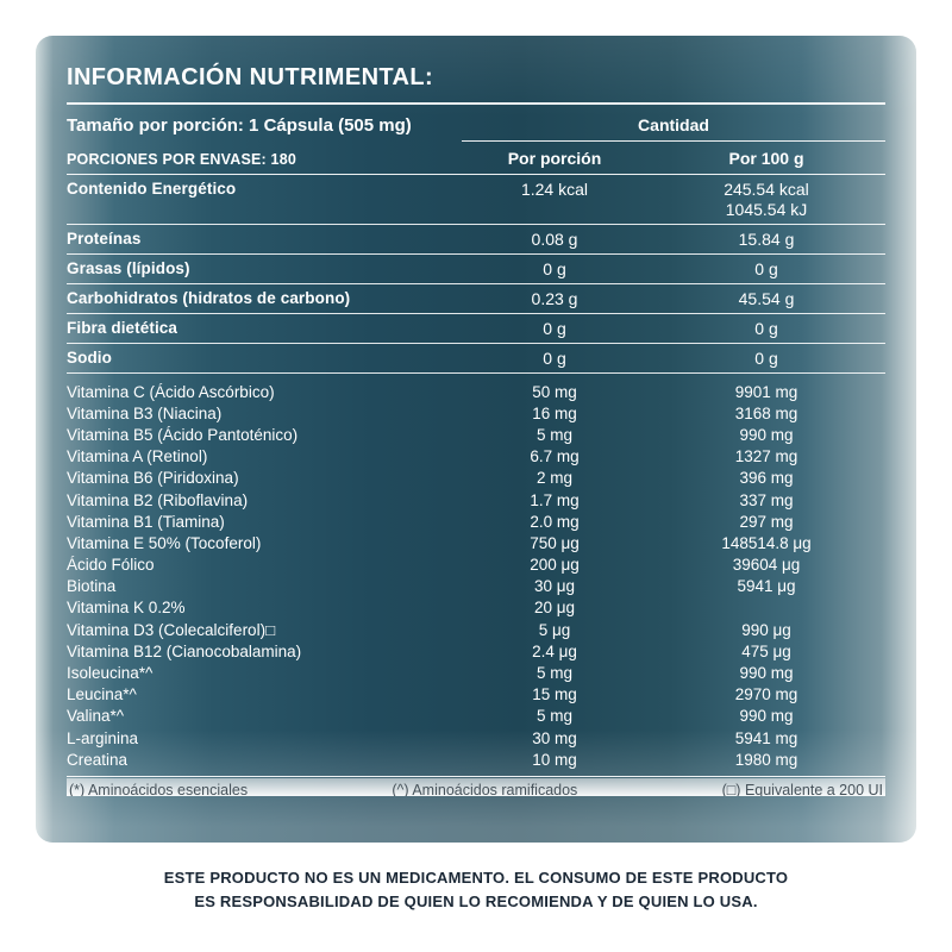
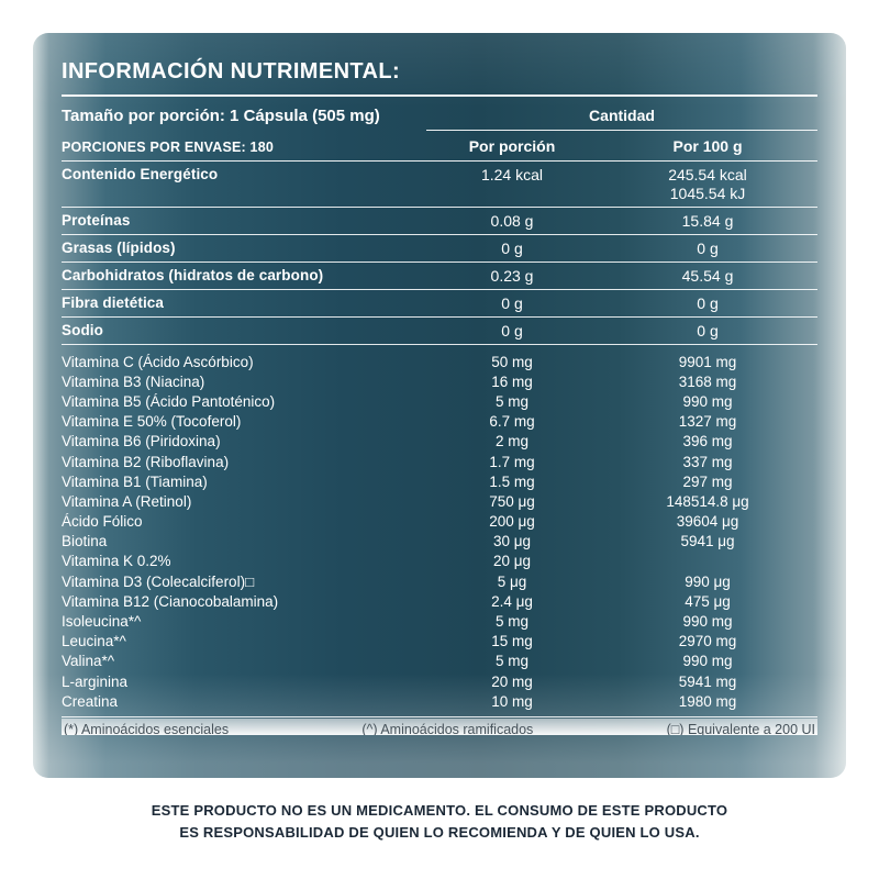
  INFORMACIÓN NUTRIMENTAL:
  Tamaño por porción: 1 Cápsula (505 mg)
  PORCIONES POR ENVASE: 180
  Cantidad
  Por porción
  Por 100 g
  Contenido Energético
  1.24 kcal
  245.54 kcal
  1045.54 kJ
  Proteínas
  0.08 g
  15.84 g
  Grasas (lípidos)
  0 g
  0 g
  Carbohidratos (hidratos de carbono)
  0.23 g
  45.54 g
  Fibra dietética
  0 g
  0 g
  Sodio
  0 g
  0 g
  Vitamina C (Ácido Ascórbico)
  50 mg
  9901 mg
  Vitamina B3 (Niacina)
  16 mg
  3168 mg
  Vitamina B5 (Ácido Pantoténico)
  5 mg
  990 mg
- Vitamina A (Retinol)
+ Vitamina E 50% (Tocoferol)
  6.7 mg
  1327 mg
  Vitamina B6 (Piridoxina)
  2 mg
  396 mg
  Vitamina B2 (Riboflavina)
  1.7 mg
  337 mg
  Vitamina B1 (Tiamina)
- 2.0 mg
+ 1.5 mg
  297 mg
- Vitamina E 50% (Tocoferol)
+ Vitamina A (Retinol)
  750 μg
  148514.8 μg
  Ácido Fólico
  200 μg
  39604 μg
  Biotina
  30 μg
  5941 μg
  Vitamina K 0.2%
  20 μg
  Vitamina D3 (Colecalciferol)□
  5 μg
  990 μg
  Vitamina B12 (Cianocobalamina)
  2.4 μg
  475 μg
  Isoleucina*^
  5 mg
  990 mg
  Leucina*^
  15 mg
  2970 mg
  Valina*^
  5 mg
  990 mg
  L-arginina
- 30 mg
+ 20 mg
  5941 mg
  Creatina
  10 mg
  1980 mg
  (*) Aminoácidos esenciales
  (^) Aminoácidos ramificados
  (□) Equivalente a 200 UI
  ESTE PRODUCTO NO ES UN MEDICAMENTO. EL CONSUMO DE ESTE PRODUCTO
  ES RESPONSABILIDAD DE QUIEN LO RECOMIENDA Y DE QUIEN LO USA.
